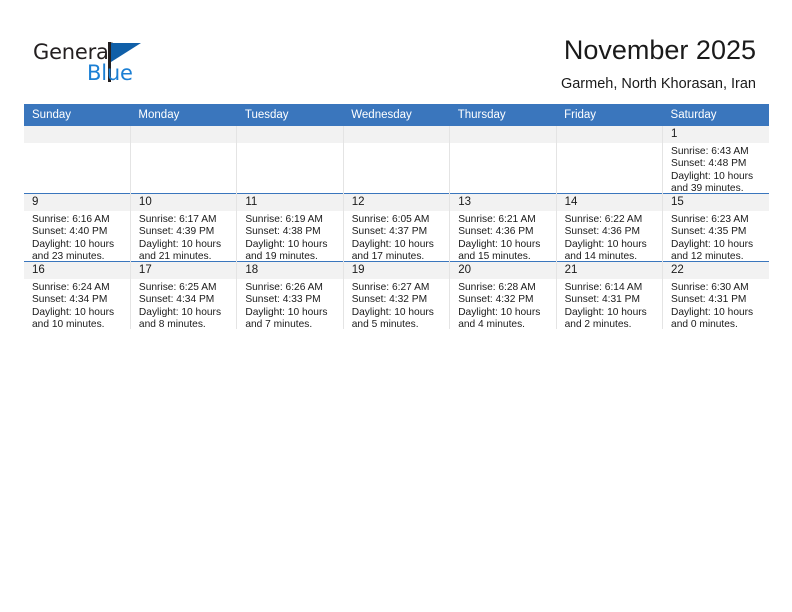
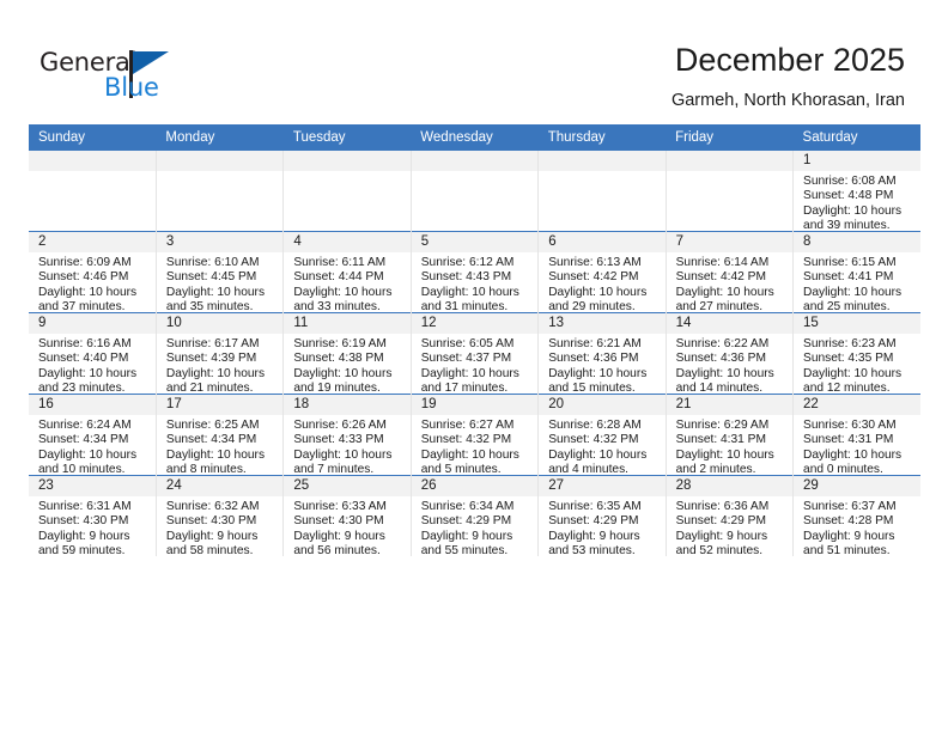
  General
  Blue
- November 2025
+ December 2025
  Garmeh, North Khorasan, Iran
  Sunday	Monday	Tuesday	Wednesday	Thursday	Friday	Saturday
- 						1Sunrise: 6:43 AMSunset: 4:48 PMDaylight: 10 hoursand 39 minutes.
+ 						1Sunrise: 6:08 AMSunset: 4:48 PMDaylight: 10 hoursand 39 minutes.
+ 2Sunrise: 6:09 AMSunset: 4:46 PMDaylight: 10 hoursand 37 minutes.	3Sunrise: 6:10 AMSunset: 4:45 PMDaylight: 10 hoursand 35 minutes.	4Sunrise: 6:11 AMSunset: 4:44 PMDaylight: 10 hoursand 33 minutes.	5Sunrise: 6:12 AMSunset: 4:43 PMDaylight: 10 hoursand 31 minutes.	6Sunrise: 6:13 AMSunset: 4:42 PMDaylight: 10 hoursand 29 minutes.	7Sunrise: 6:14 AMSunset: 4:42 PMDaylight: 10 hoursand 27 minutes.	8Sunrise: 6:15 AMSunset: 4:41 PMDaylight: 10 hoursand 25 minutes.
  9Sunrise: 6:16 AMSunset: 4:40 PMDaylight: 10 hoursand 23 minutes.	10Sunrise: 6:17 AMSunset: 4:39 PMDaylight: 10 hoursand 21 minutes.	11Sunrise: 6:19 AMSunset: 4:38 PMDaylight: 10 hoursand 19 minutes.	12Sunrise: 6:05 AMSunset: 4:37 PMDaylight: 10 hoursand 17 minutes.	13Sunrise: 6:21 AMSunset: 4:36 PMDaylight: 10 hoursand 15 minutes.	14Sunrise: 6:22 AMSunset: 4:36 PMDaylight: 10 hoursand 14 minutes.	15Sunrise: 6:23 AMSunset: 4:35 PMDaylight: 10 hoursand 12 minutes.
- 16Sunrise: 6:24 AMSunset: 4:34 PMDaylight: 10 hoursand 10 minutes.	17Sunrise: 6:25 AMSunset: 4:34 PMDaylight: 10 hoursand 8 minutes.	18Sunrise: 6:26 AMSunset: 4:33 PMDaylight: 10 hoursand 7 minutes.	19Sunrise: 6:27 AMSunset: 4:32 PMDaylight: 10 hoursand 5 minutes.	20Sunrise: 6:28 AMSunset: 4:32 PMDaylight: 10 hoursand 4 minutes.	21Sunrise: 6:14 AMSunset: 4:31 PMDaylight: 10 hoursand 2 minutes.	22Sunrise: 6:30 AMSunset: 4:31 PMDaylight: 10 hoursand 0 minutes.
+ 16Sunrise: 6:24 AMSunset: 4:34 PMDaylight: 10 hoursand 10 minutes.	17Sunrise: 6:25 AMSunset: 4:34 PMDaylight: 10 hoursand 8 minutes.	18Sunrise: 6:26 AMSunset: 4:33 PMDaylight: 10 hoursand 7 minutes.	19Sunrise: 6:27 AMSunset: 4:32 PMDaylight: 10 hoursand 5 minutes.	20Sunrise: 6:28 AMSunset: 4:32 PMDaylight: 10 hoursand 4 minutes.	21Sunrise: 6:29 AMSunset: 4:31 PMDaylight: 10 hoursand 2 minutes.	22Sunrise: 6:30 AMSunset: 4:31 PMDaylight: 10 hoursand 0 minutes.
+ 23Sunrise: 6:31 AMSunset: 4:30 PMDaylight: 9 hoursand 59 minutes.	24Sunrise: 6:32 AMSunset: 4:30 PMDaylight: 9 hoursand 58 minutes.	25Sunrise: 6:33 AMSunset: 4:30 PMDaylight: 9 hoursand 56 minutes.	26Sunrise: 6:34 AMSunset: 4:29 PMDaylight: 9 hoursand 55 minutes.	27Sunrise: 6:35 AMSunset: 4:29 PMDaylight: 9 hoursand 53 minutes.	28Sunrise: 6:36 AMSunset: 4:29 PMDaylight: 9 hoursand 52 minutes.	29Sunrise: 6:37 AMSunset: 4:28 PMDaylight: 9 hoursand 51 minutes.
